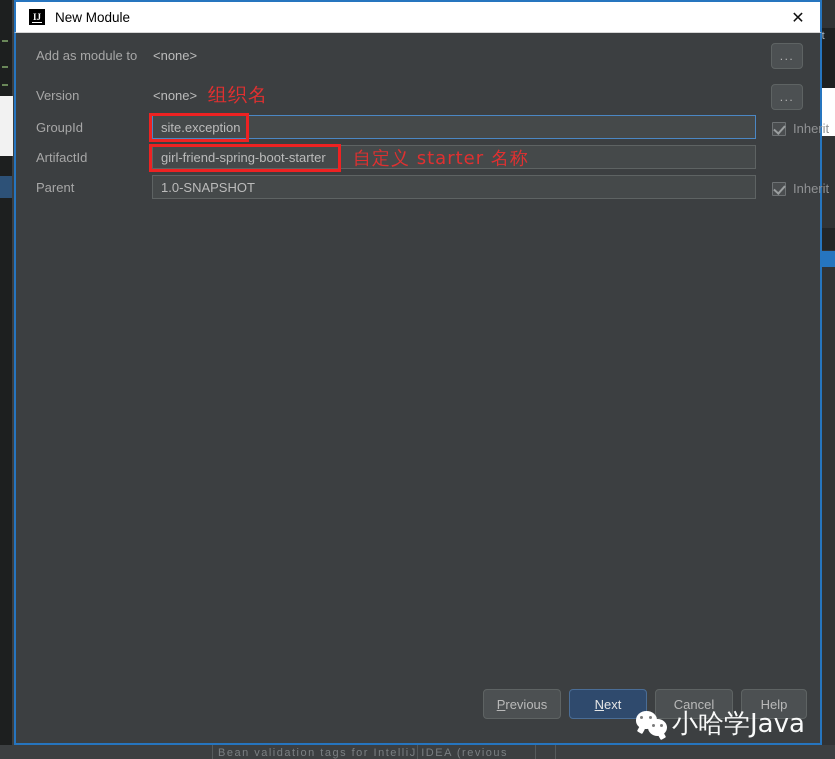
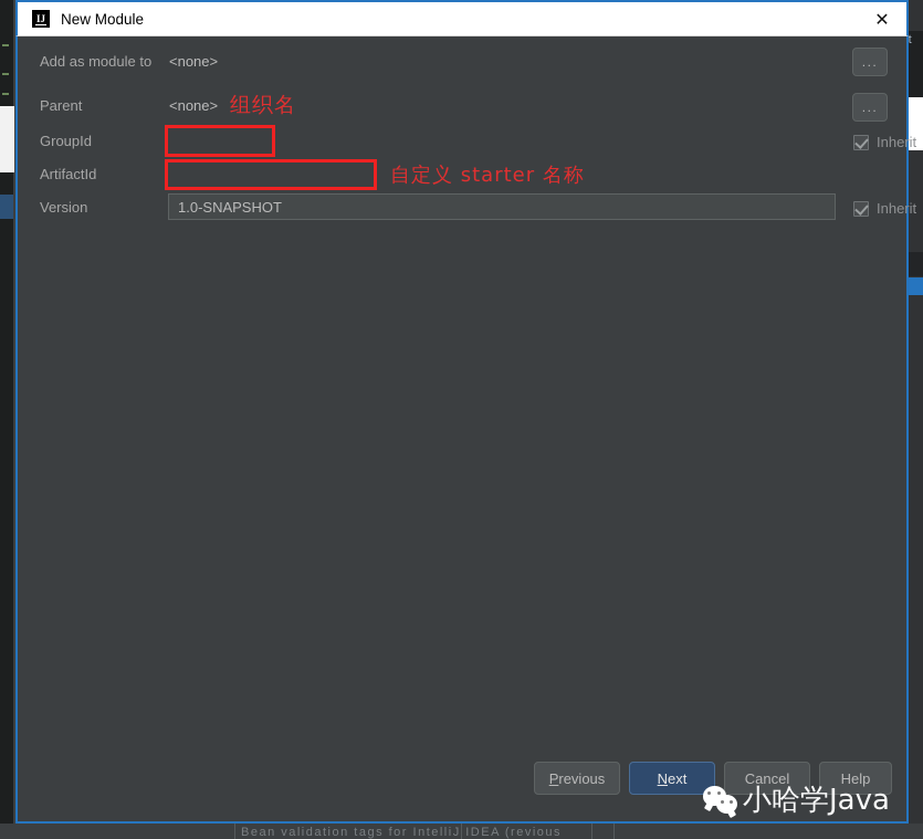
  Bean validation tags for IntelliJ IDEA (revious
  IJ
  New Module
  ✕
  Add as module to
  <none>
  ...
- Version
+ Parent
  <none>
  ...
  GroupId
- site.exception
  Inherit
  ArtifactId
- girl-friend-spring-boot-starter
- Parent
+ Version
  1.0-SNAPSHOT
  Inherit
  组织名
  自定义 starter 名称
  P
  revious
  N
  ext
  Cancel
  Help
  小哈学Java
